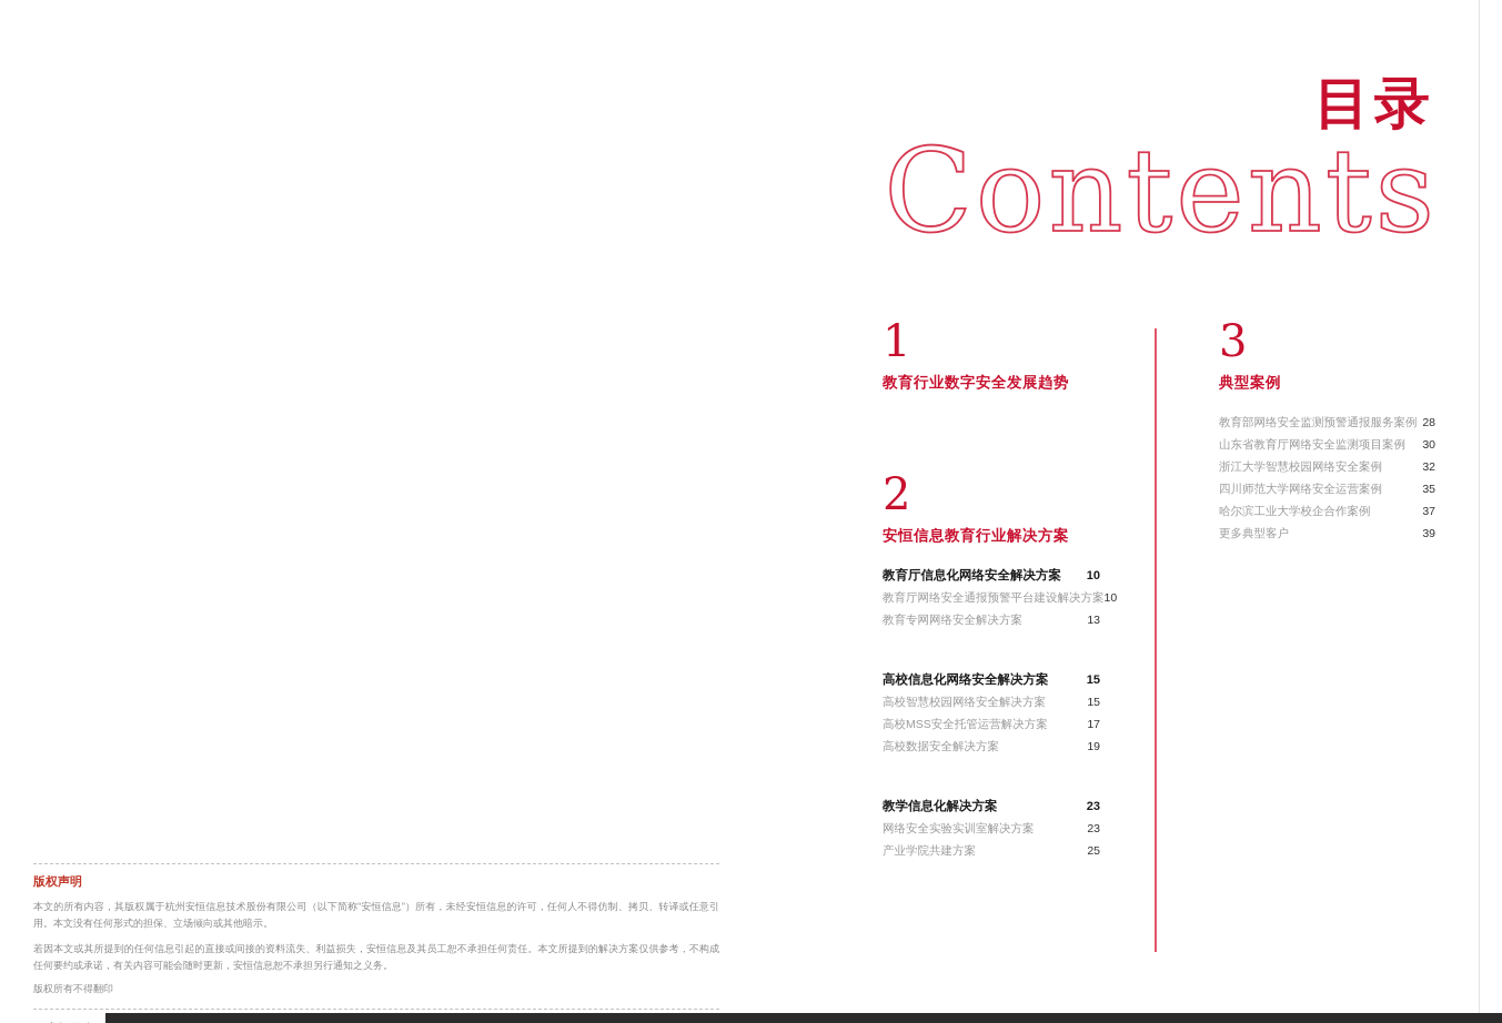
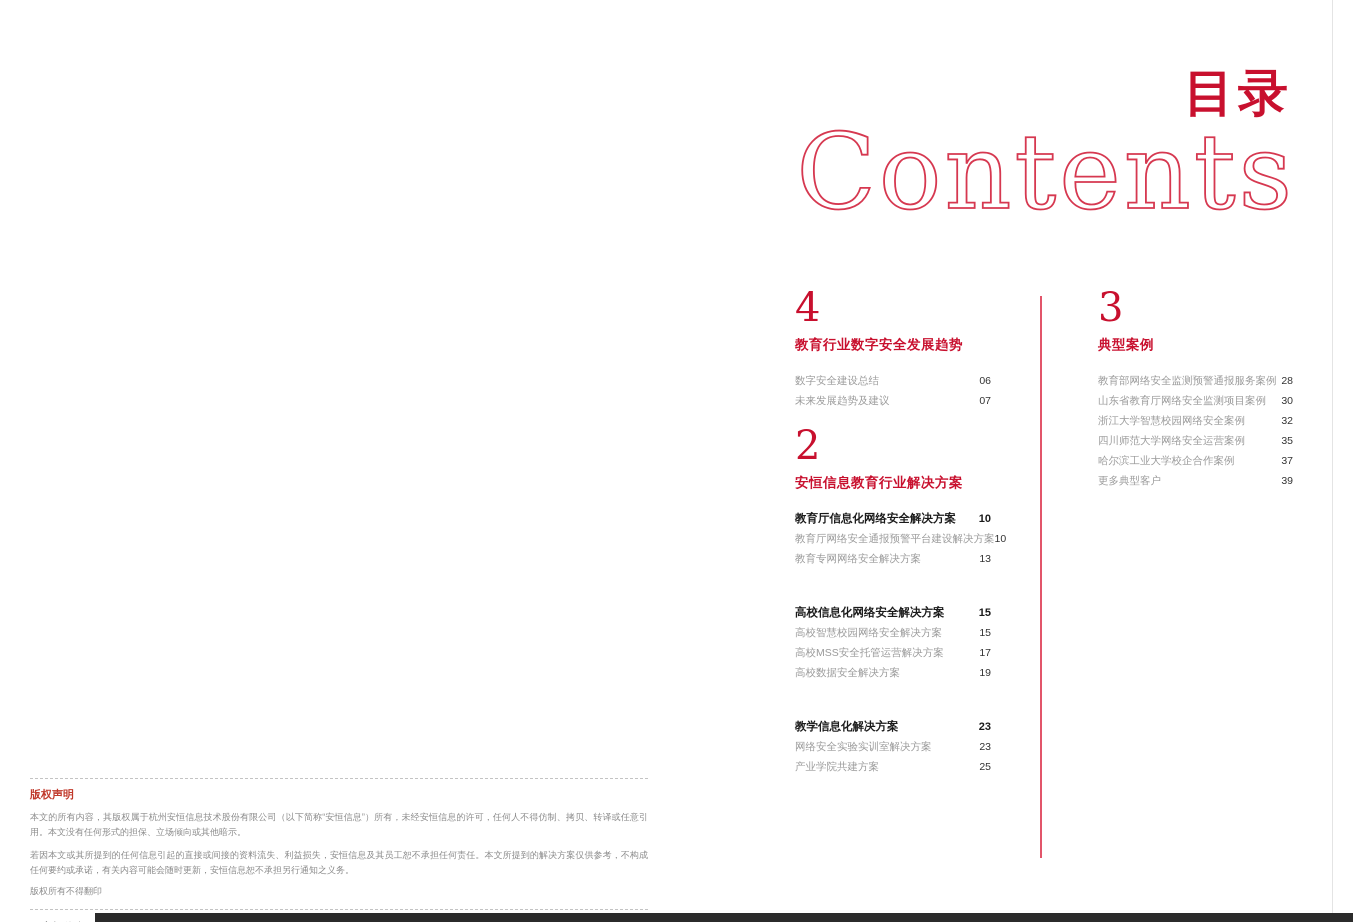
  目录
  Contents
- 1
+ 4
  教育行业数字安全发展趋势
+ 数字安全建设总结
+ 06
+ 未来发展趋势及建议
+ 07
  2
  安恒信息教育行业解决方案
  教育厅信息化网络安全解决方案
  10
  教育厅网络安全通报预警平台建设解决方案
  10
  教育专网网络安全解决方案
  13
  高校信息化网络安全解决方案
  15
  高校智慧校园网络安全解决方案
  15
  高校MSS安全托管运营解决方案
  17
  高校数据安全解决方案
  19
  教学信息化解决方案
  23
  网络安全实验实训室解决方案
  23
  产业学院共建方案
  25
  3
  典型案例
  教育部网络安全监测预警通报服务案例
  28
  山东省教育厅网络安全监测项目案例
  30
  浙江大学智慧校园网络安全案例
  32
  四川师范大学网络安全运营案例
  35
  哈尔滨工业大学校企合作案例
  37
  更多典型客户
  39
  版权声明
  本文的所有内容，其版权属于杭州安恒信息技术股份有限公司（以下简称“安恒信息”）所有，未经安恒信息的许可，任何人不得仿制、拷贝、转译或任意引用。本文没有任何形式的担保、立场倾向或其他暗示。
  若因本文或其所提到的任何信息引起的直接或间接的资料流失、利益损失，安恒信息及其员工恕不承担任何责任。本文所提到的解决方案仅供参考，不构成任何要约或承诺，有关内容可能会随时更新，安恒信息恕不承担另行通知之义务。
  版权所有不得翻印
